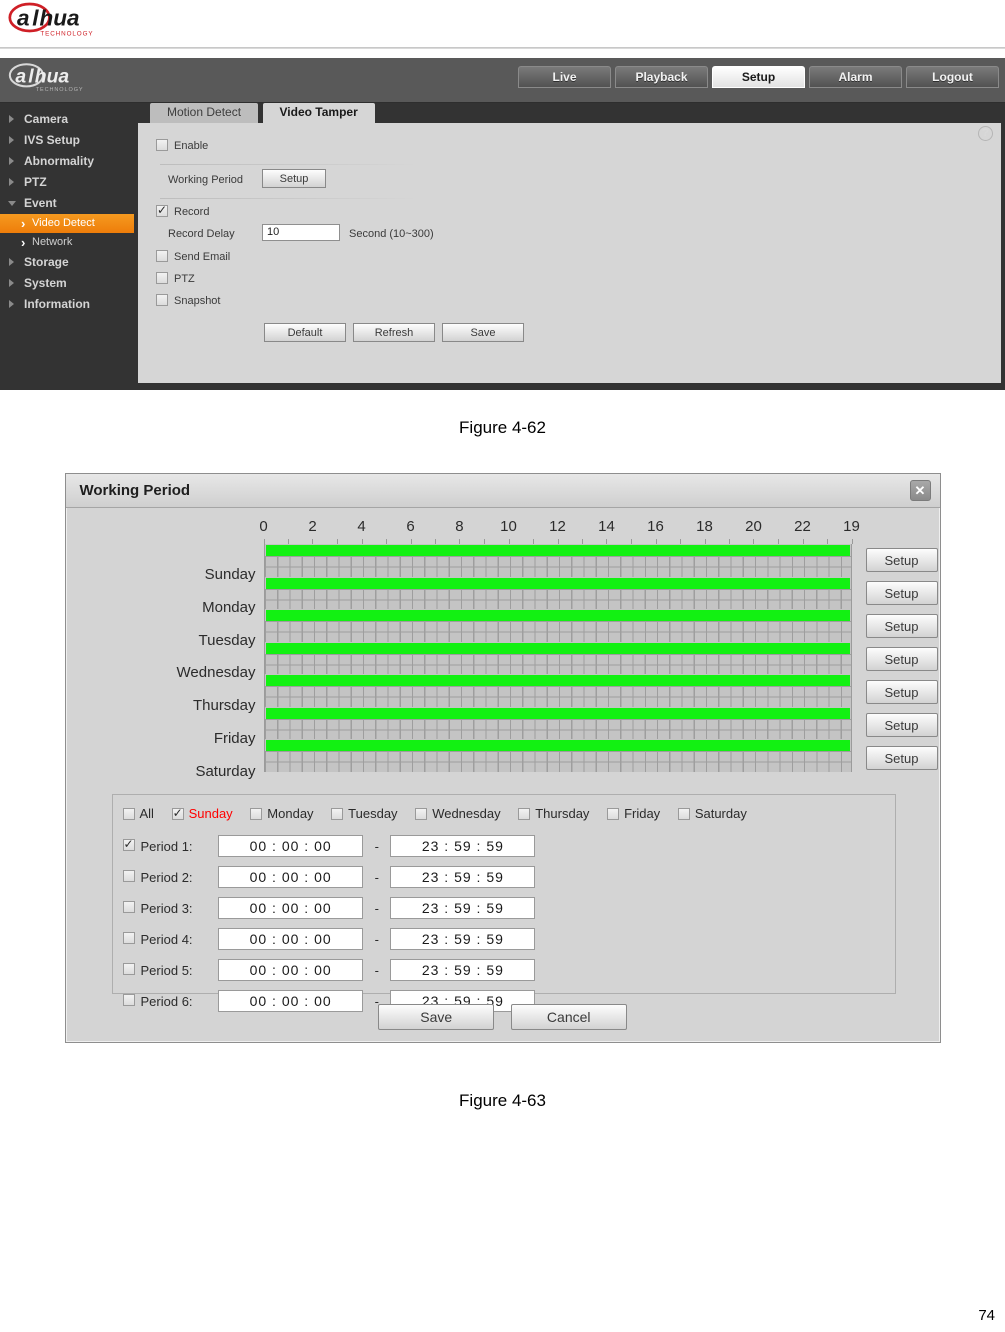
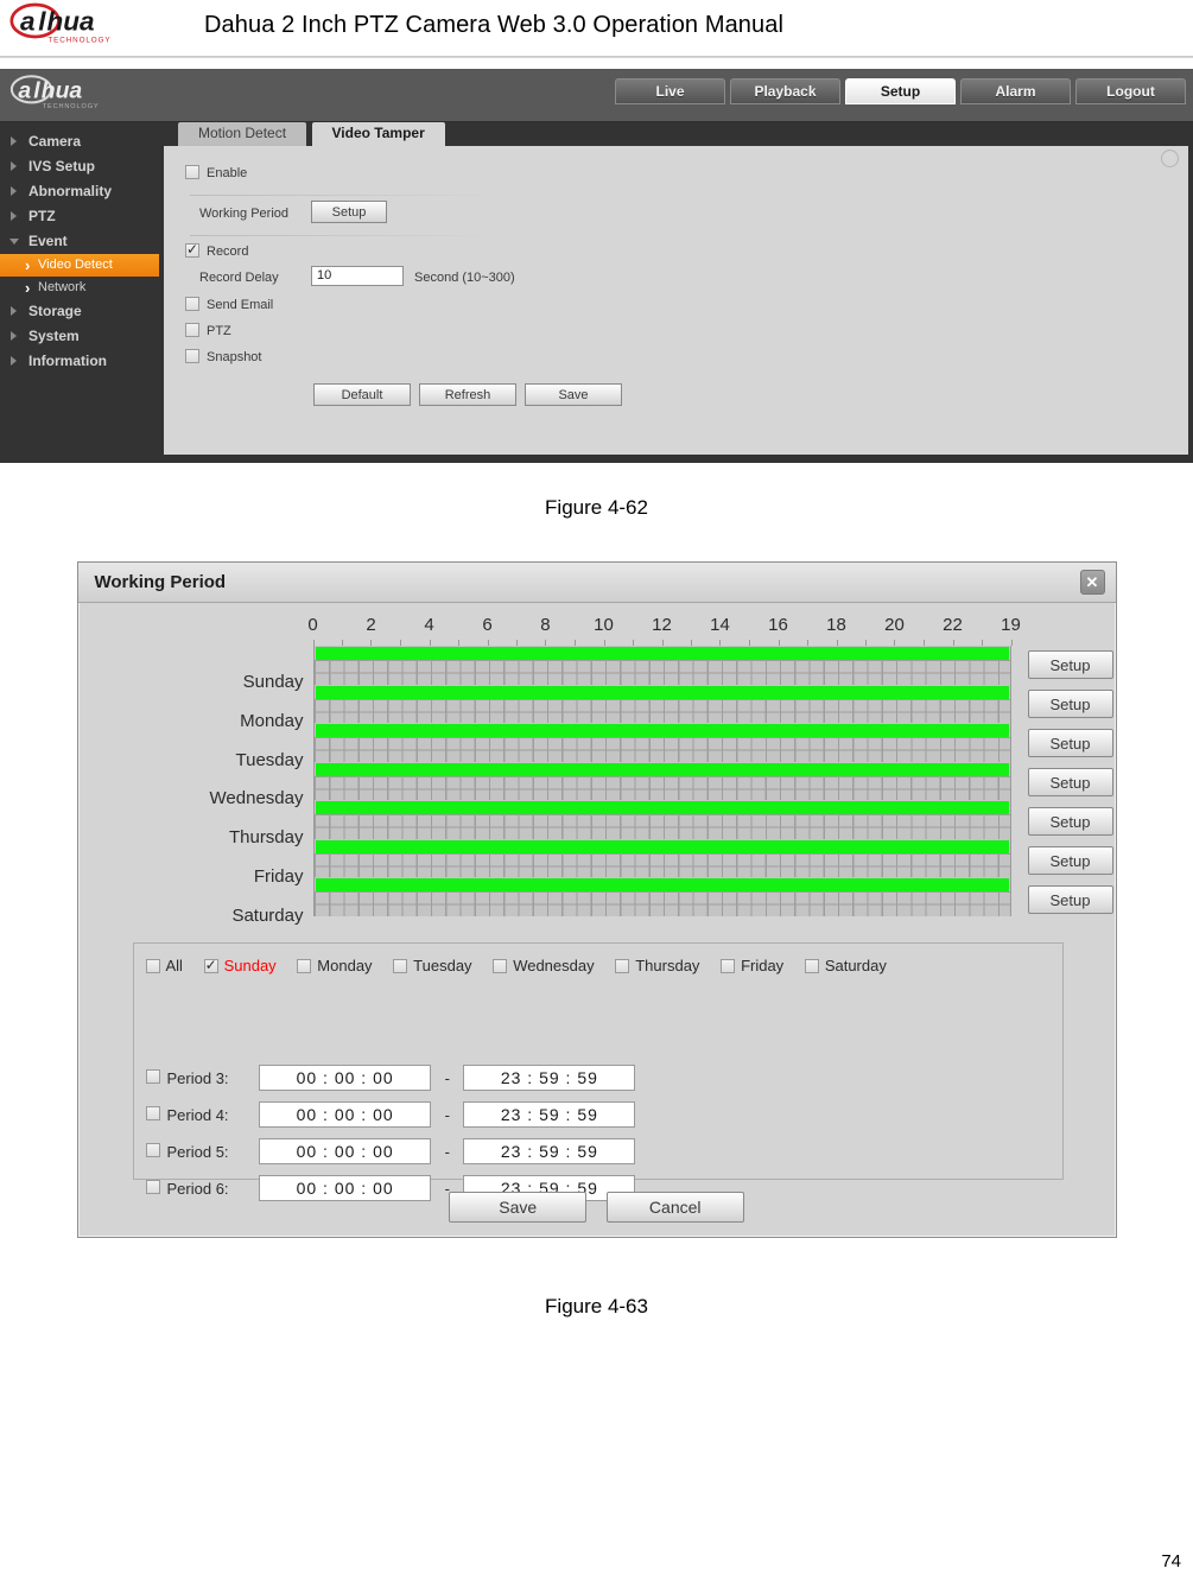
  a
  l
  hua
+ Dahua 2 Inch PTZ Camera Web 3.0 Operation Manual
  a
  l
  hua
  Live
  Playback
  Setup
  Alarm
  Logout
  Camera
  IVS Setup
  Abnormality
  PTZ
  Event
  Video Detect
  Network
  Storage
  System
  Information
  Motion Detect Video Tamper
  ?
  Enable
  Working Period
  Setup
  Record
  Record Delay
  10
  Second (10~300)
  Send Email
  PTZ
  Snapshot
  Default
  Refresh
  Save
  Figure 4-62
  Working Period
  ✕
  0
  2
  4
  6
  8
  10
  12
  14
  16
  18
  20
  22
  19
  Sunday
  Monday
  Tuesday
  Wednesday
  Thursday
  Friday
  Saturday
  Setup
  Setup
  Setup
  Setup
  Setup
  Setup
  Setup
  All Sunday Monday Tuesday Wednesday Thursday Friday Saturday
- Period 1: 00 : 00 : 00 - 23 : 59 : 59
- Period 2: 00 : 00 : 00 - 23 : 59 : 59
  Period 3: 00 : 00 : 00 - 23 : 59 : 59
  Period 4: 00 : 00 : 00 - 23 : 59 : 59
  Period 5: 00 : 00 : 00 - 23 : 59 : 59
  Period 6: 00 : 00 : 00 - 23 : 59 : 59
  Save Cancel
  Figure 4-63
  74
